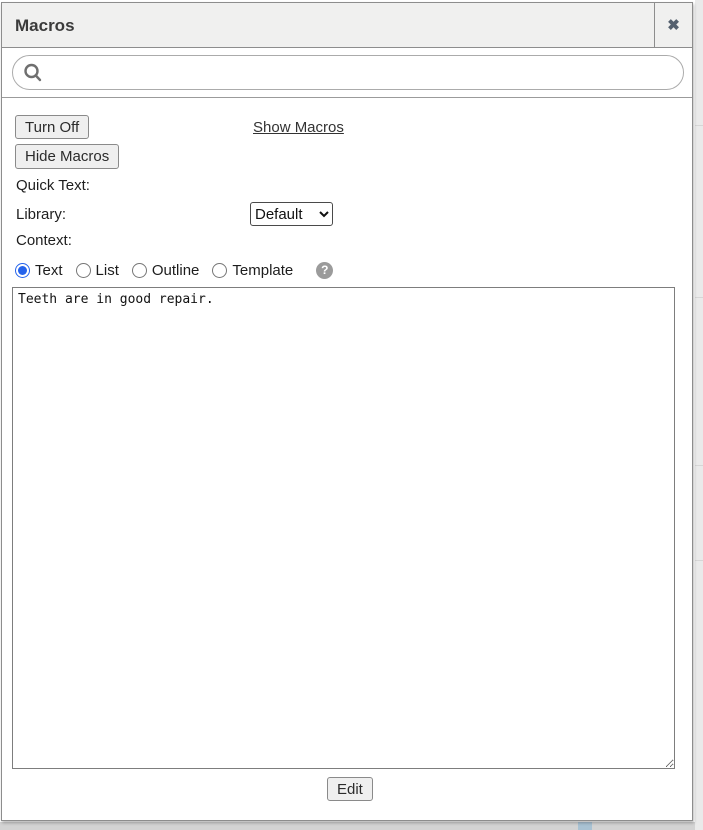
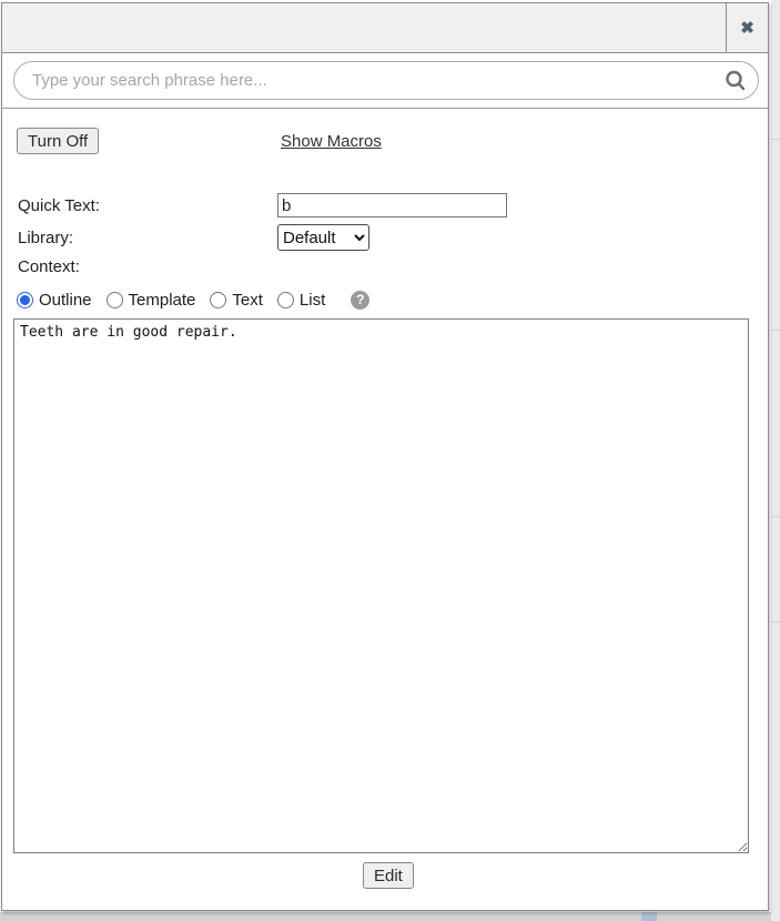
- Macros
  ✖
+ Type your search phrase here...
  Turn Off
  Show Macros
- Hide Macros
  Quick Text:
+ b
  Library:
  Default
  Context:
- Text
+ Outline
- List
+ Template
- Outline
+ Text
- Template
+ List
  ?
  Teeth are in good repair.
  Edit
